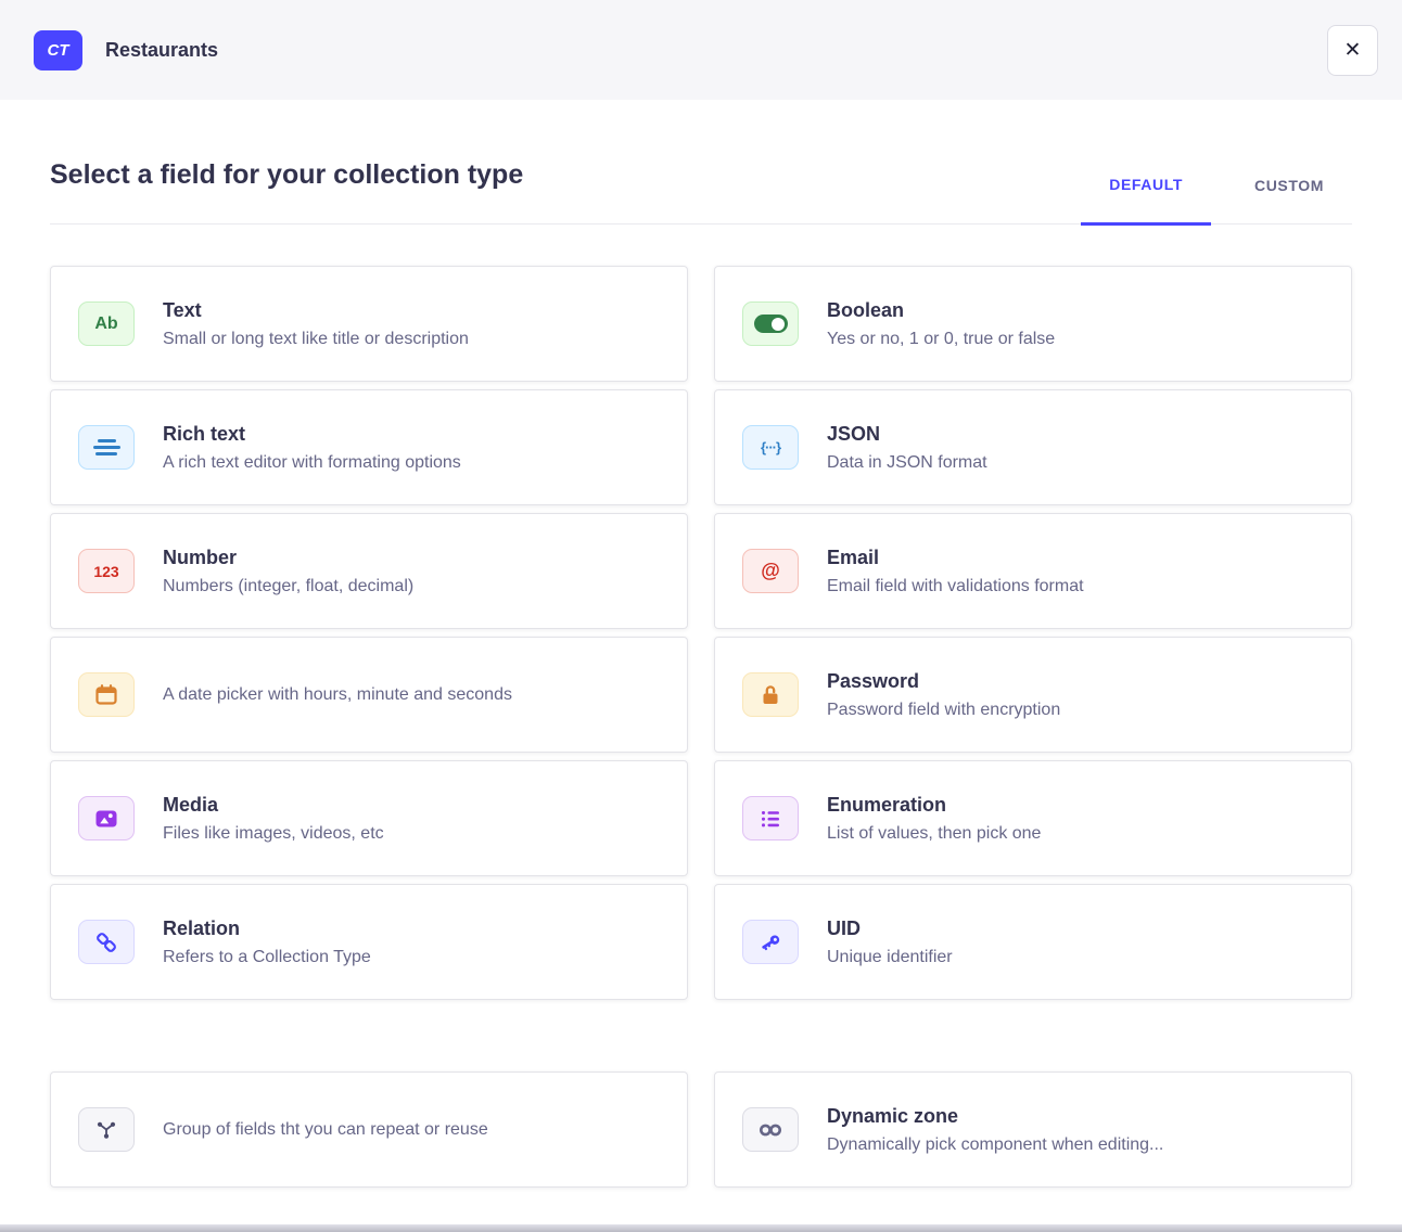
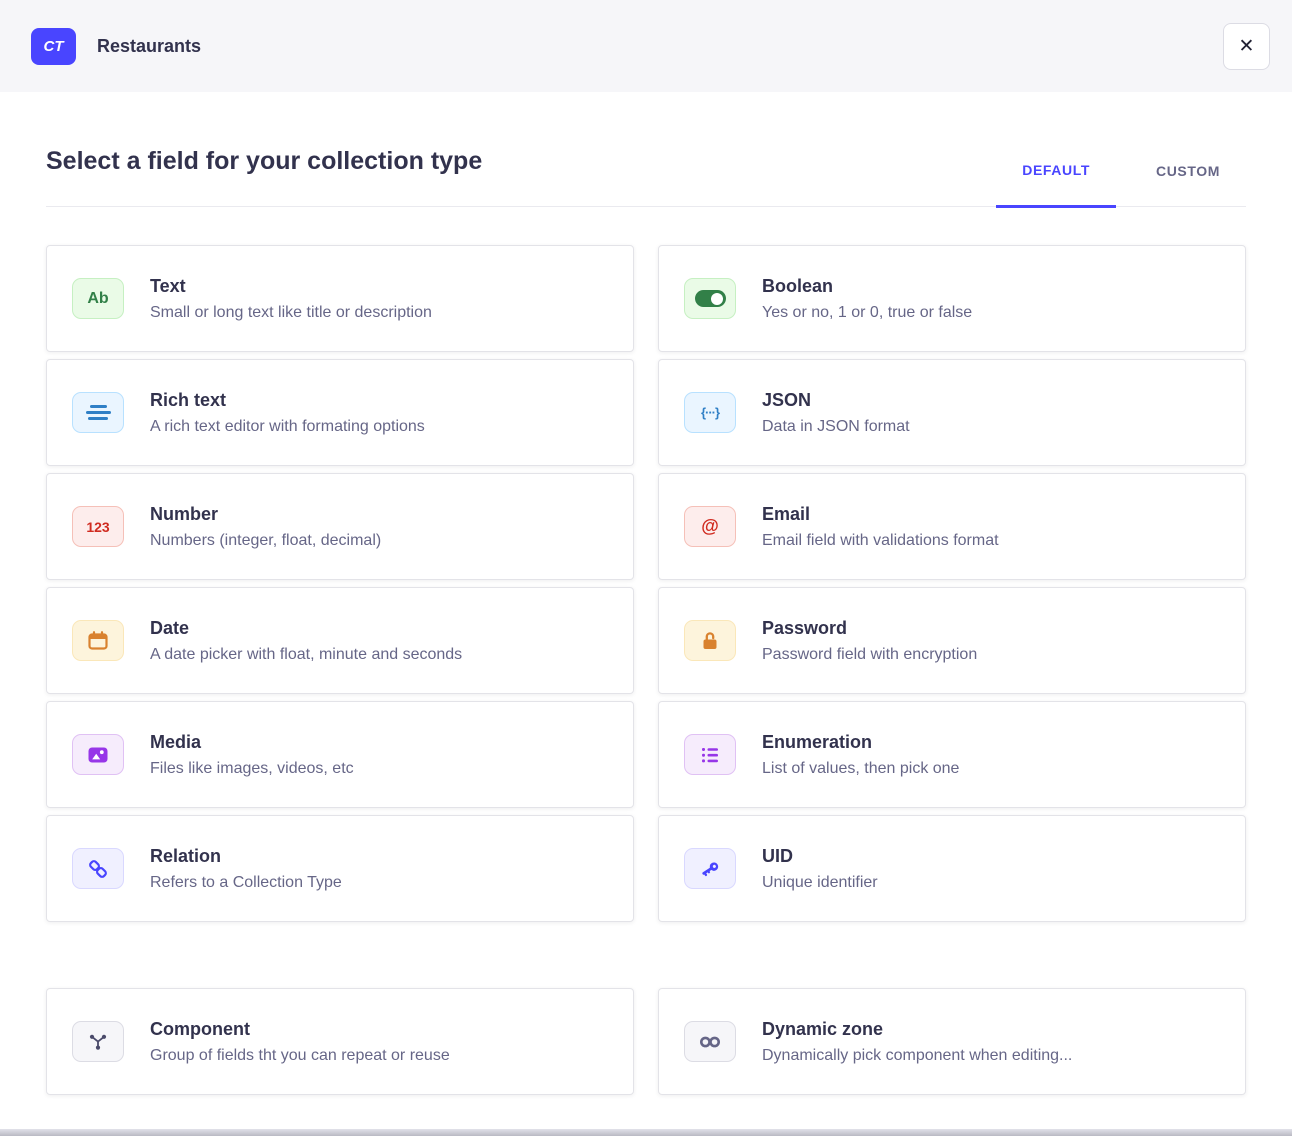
  CT
  Restaurants
  ✕
  Select a field for your collection type
  DEFAULT
  CUSTOM
  Ab
  Text
  Small or long text like title or description
  Boolean
  Yes or no, 1 or 0, true or false
  Rich text
  A rich text editor with formating options
  {···}
  JSON
  Data in JSON format
  123
  Number
  Numbers (integer, float, decimal)
  @
  Email
  Email field with validations format
+ Date
- A date picker with hours, minute and seconds
+ A date picker with float, minute and seconds
  Password
  Password field with encryption
  Media
  Files like images, videos, etc
  Enumeration
  List of values, then pick one
  Relation
  Refers to a Collection Type
  UID
  Unique identifier
+ Component
  Group of fields tht you can repeat or reuse
  Dynamic zone
  Dynamically pick component when editing...
